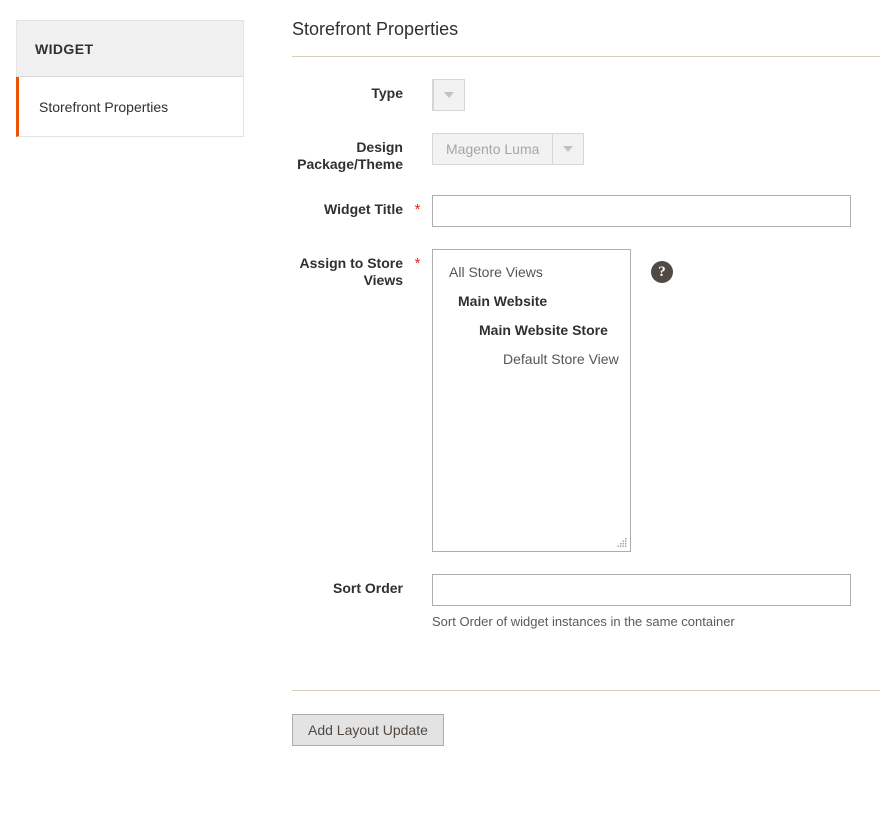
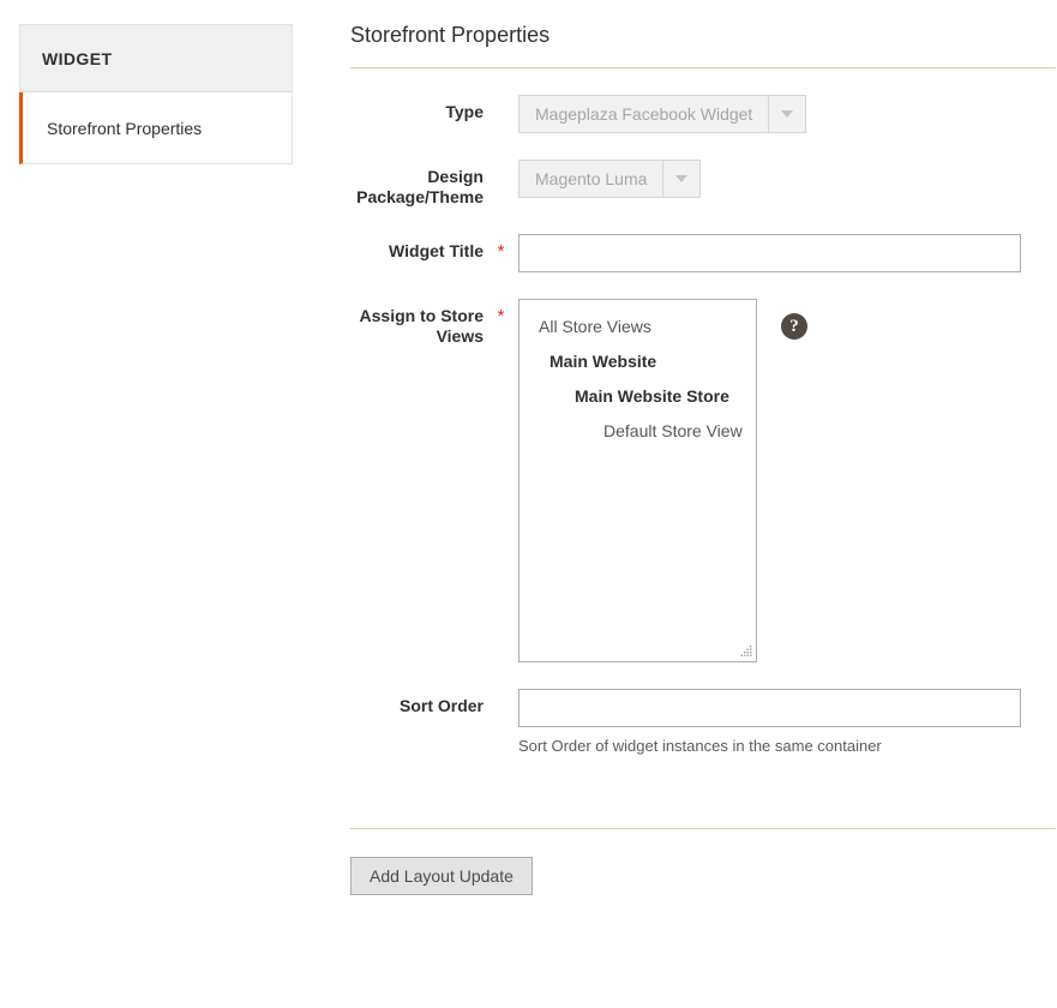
  WIDGET
  Storefront Properties
  Storefront Properties
  Type
+ Mageplaza Facebook Widget
  Design Package/Theme
  Magento Luma
  Widget Title
  *
  Assign to Store Views
  *
  All Store Views
  Main Website
  Main Website Store
  Default Store View
  ?
  Sort Order
  Sort Order of widget instances in the same container
  Add Layout Update
